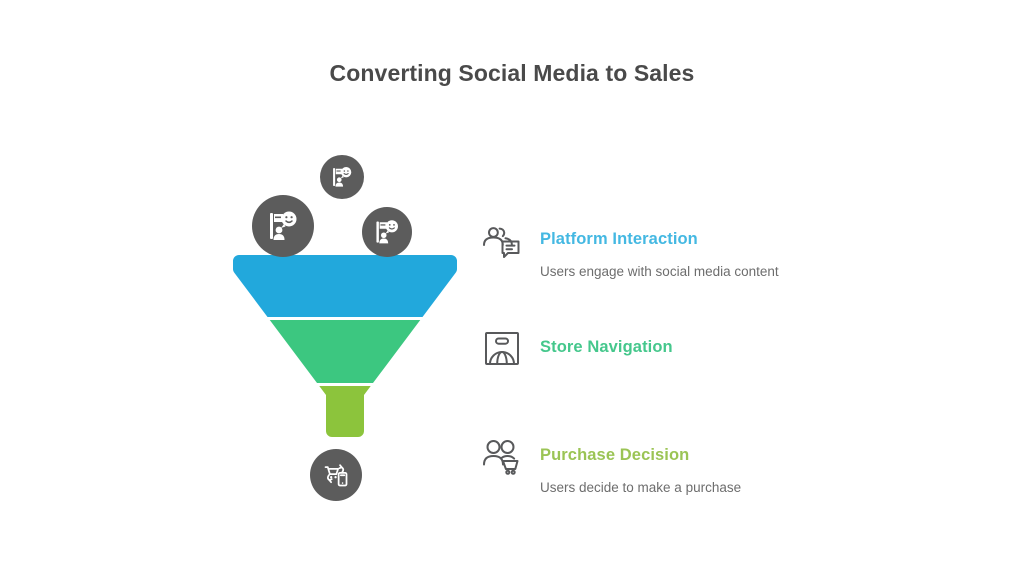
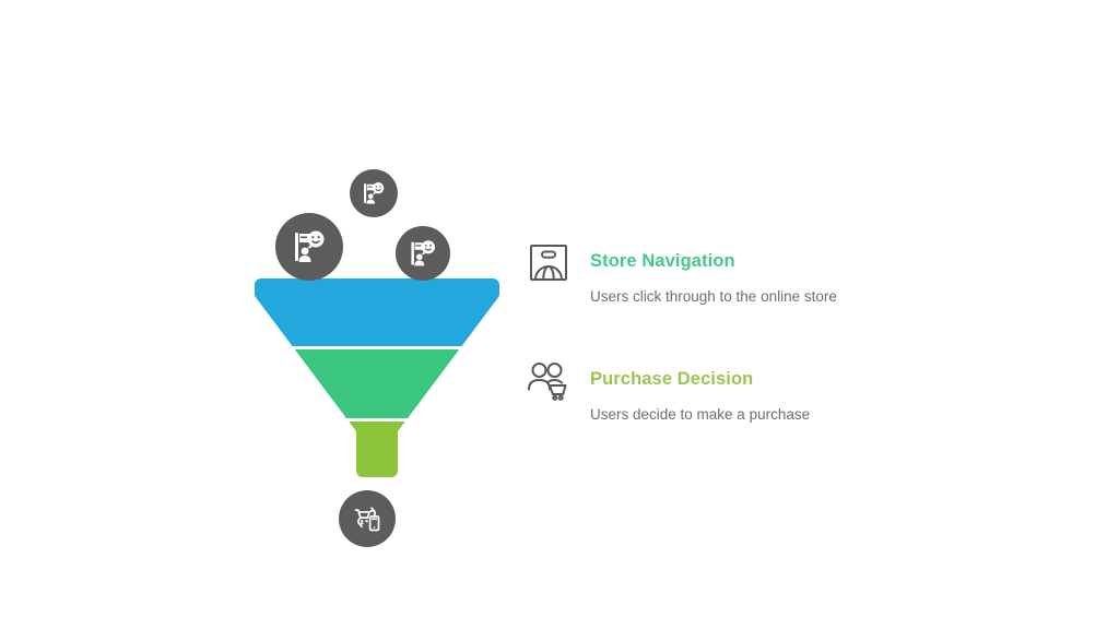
- Converting Social Media to Sales
- Platform Interaction
- Users engage with social media content
  Store Navigation
+ Users click through to the online store
  Purchase Decision
  Users decide to make a purchase
